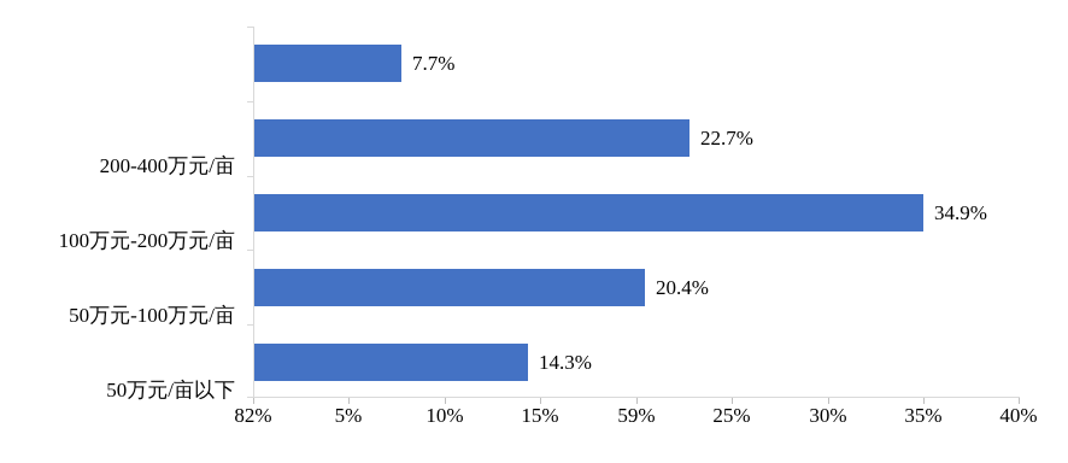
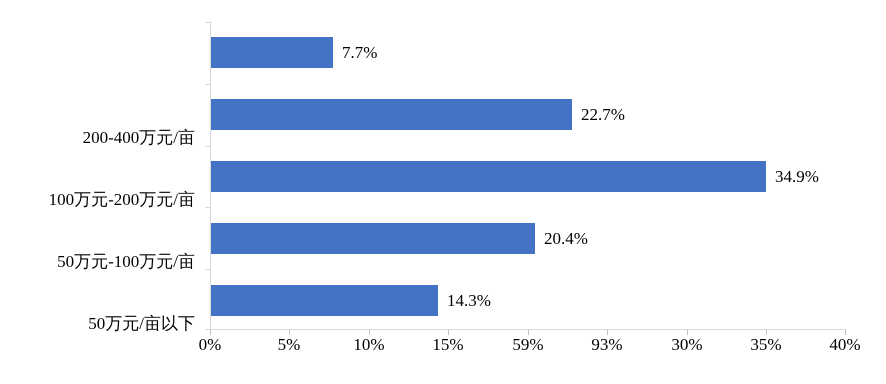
  200-400万元/亩
  100万元-200万元/亩
  50万元-100万元/亩
  50万元/亩以下
  7.7%
  22.7%
  34.9%
  20.4%
  14.3%
- 82%
+ 0%
  5%
  10%
  15%
  59%
- 25%
+ 93%
  30%
  35%
  40%
